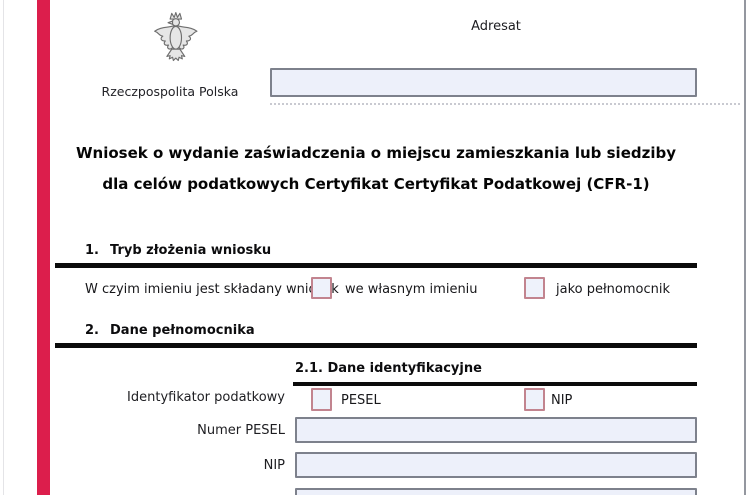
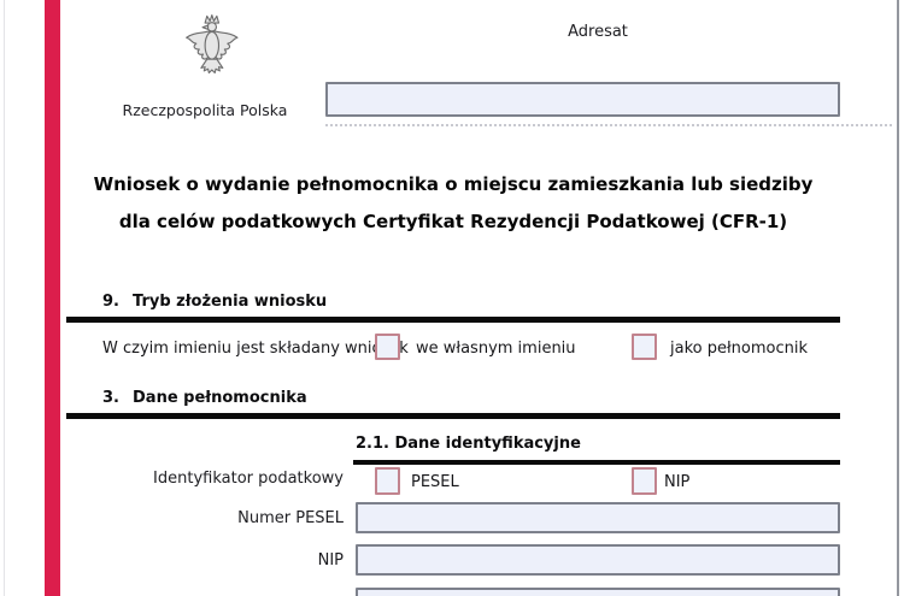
  Rzeczpospolita Polska
  Adresat
- Wniosek o wydanie zaświadczenia o miejscu zamieszkania lub siedziby
+ Wniosek o wydanie pełnomocnika o miejscu zamieszkania lub siedziby
- dla celów podatkowych Certyfikat Certyfikat Podatkowej (CFR-1)
+ dla celów podatkowych Certyfikat Rezydencji Podatkowej (CFR-1)
- 1.
+ 9.
  Tryb złożenia wniosku
  W czyim imieniu jest składany wnik
  we własnym imieniu
  jako pełnomocnik
- 2.
+ 3.
  Dane pełnomocnika
  2.1. Dane identyfikacyjne
  Identyfikator podatkowy
  PESEL
  NIP
  Numer PESEL
  NIP
